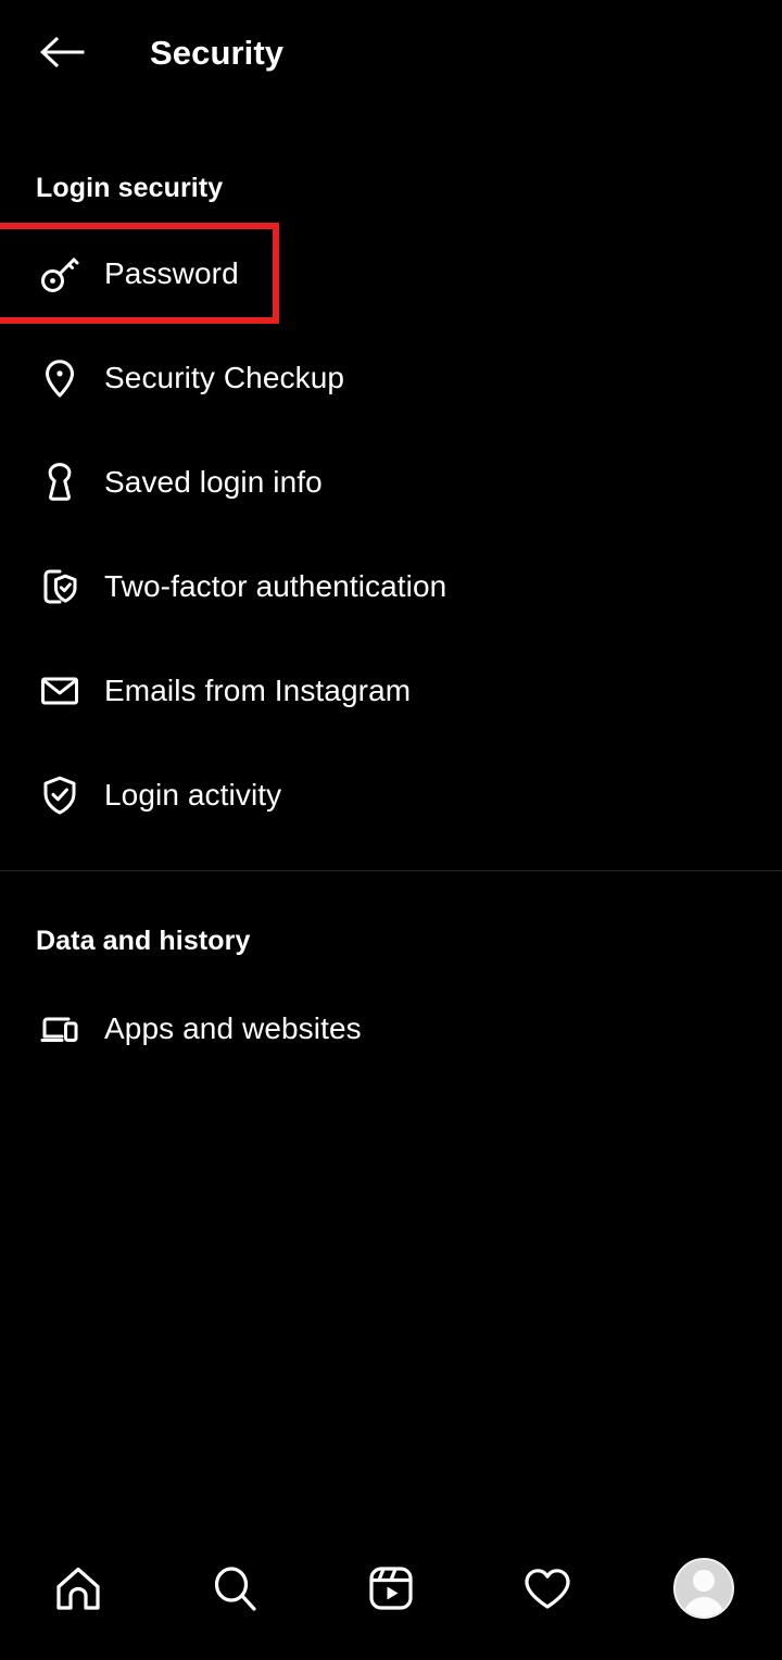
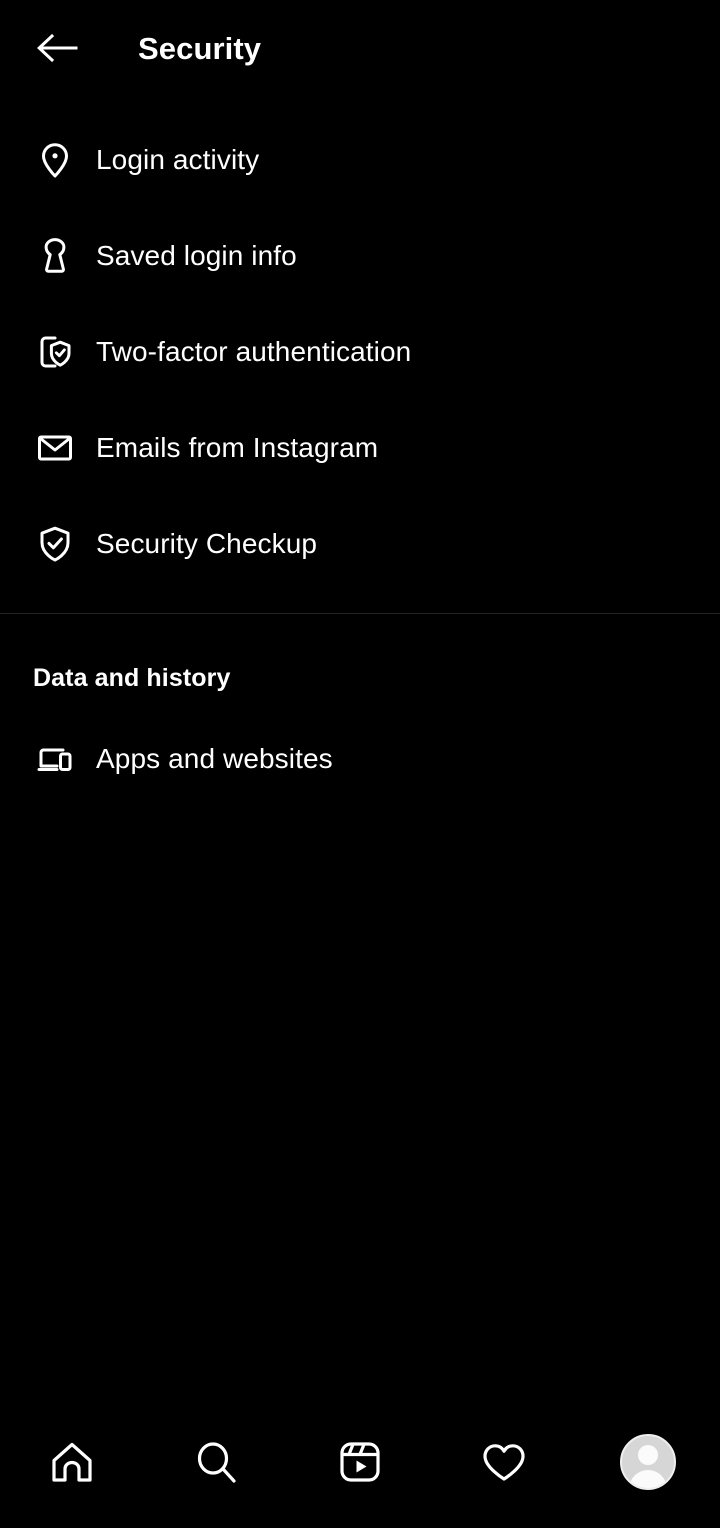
  Security
- Login security
- Password
- Security Checkup
+ Login activity
  Saved login info
  Two-factor authentication
  Emails from Instagram
- Login activity
+ Security Checkup
  Data and history
  Apps and websites
